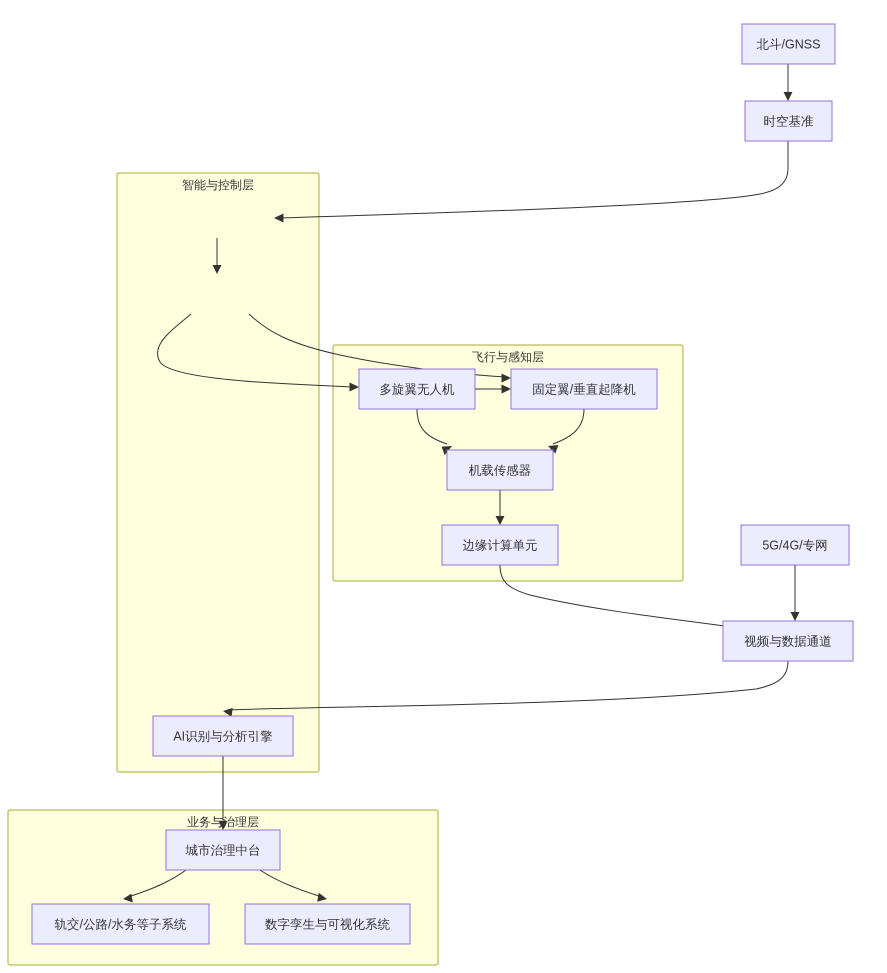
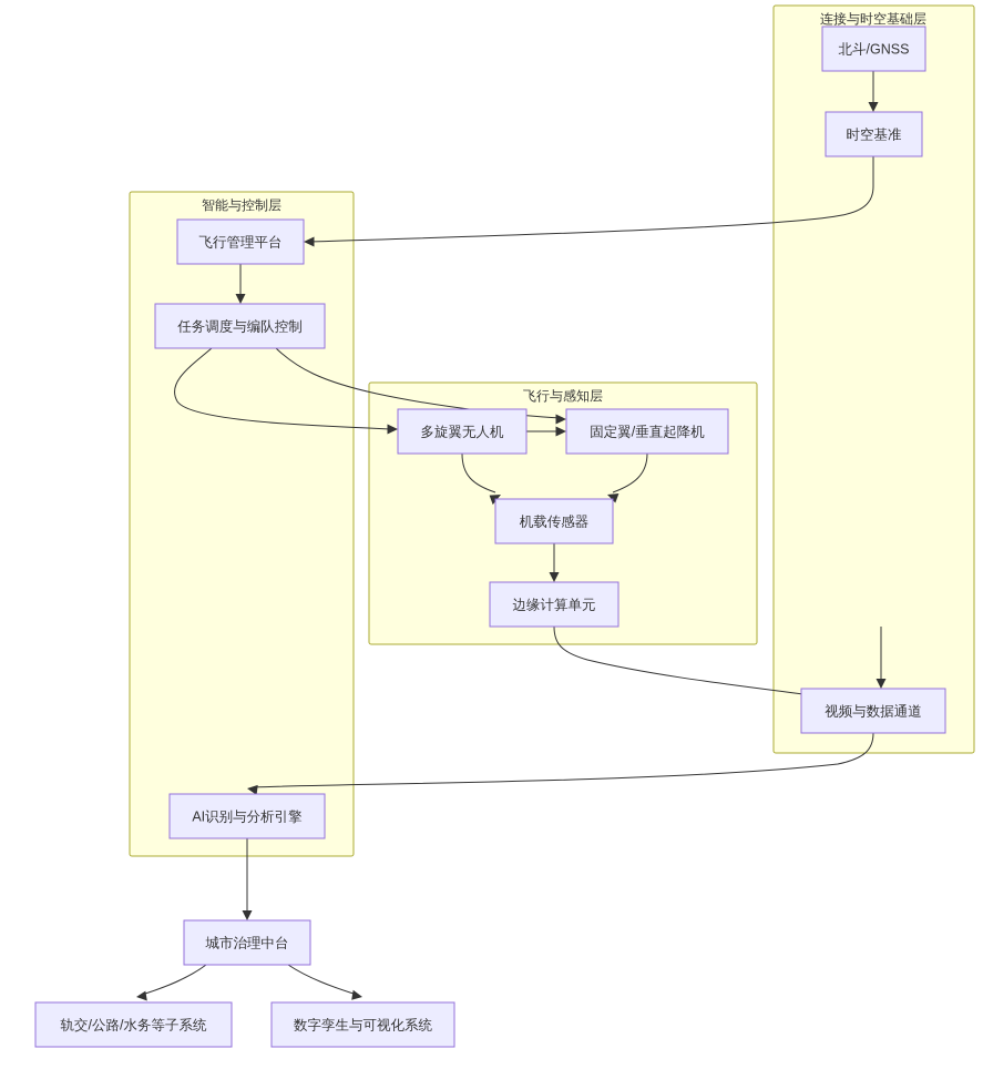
+ 连接与时空基础层
  智能与控制层
  飞行与感知层
- 业务与治理层
  北斗/GNSS
  时空基准
- 5G/4G/专网
  视频与数据通道
+ 飞行管理平台
+ 任务调度与编队控制
  AI识别与分析引擎
  多旋翼无人机
  固定翼/垂直起降机
  机载传感器
  边缘计算单元
  城市治理中台
  轨交/公路/水务等子系统
  数字孪生与可视化系统
